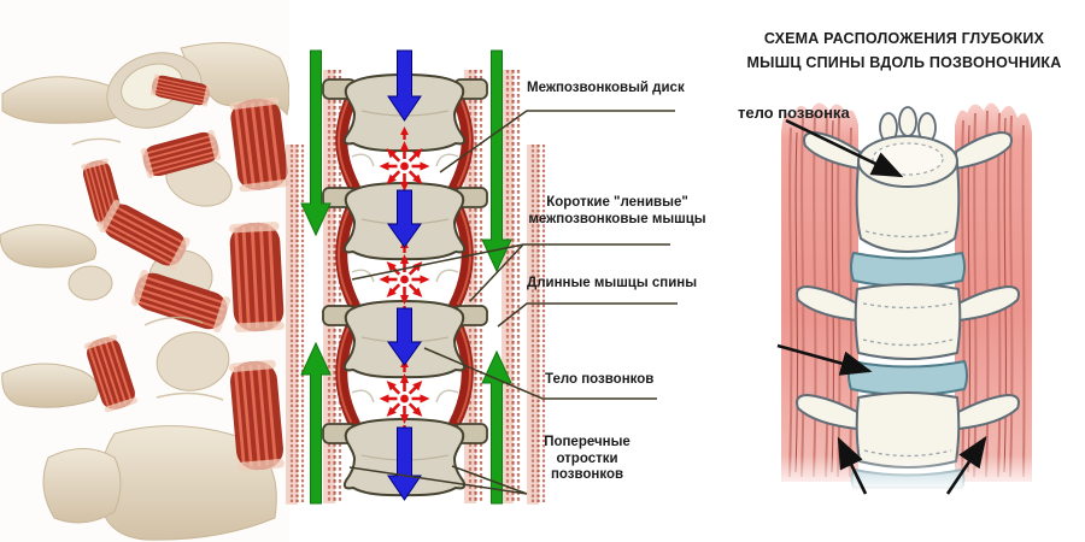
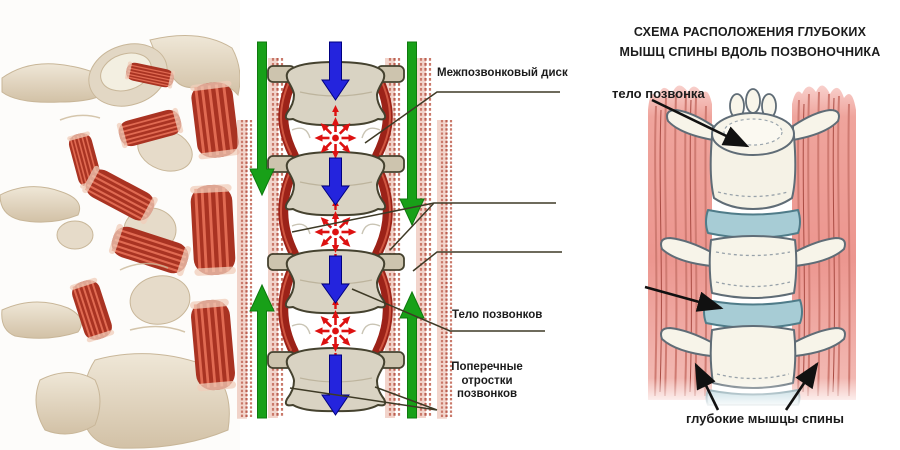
  Межпозвонковый диск
- Короткие "ленивые"
- межпозвонковые мышцы
- Длинные мышцы спины
  Тело позвонков
  Поперечные
  отростки
  позвонков
  СХЕМА РАСПОЛОЖЕНИЯ ГЛУБОКИХ
  МЫШЦ СПИНЫ ВДОЛЬ ПОЗВОНОЧНИКА
  тело позвонка
+ глубокие мышцы спины
